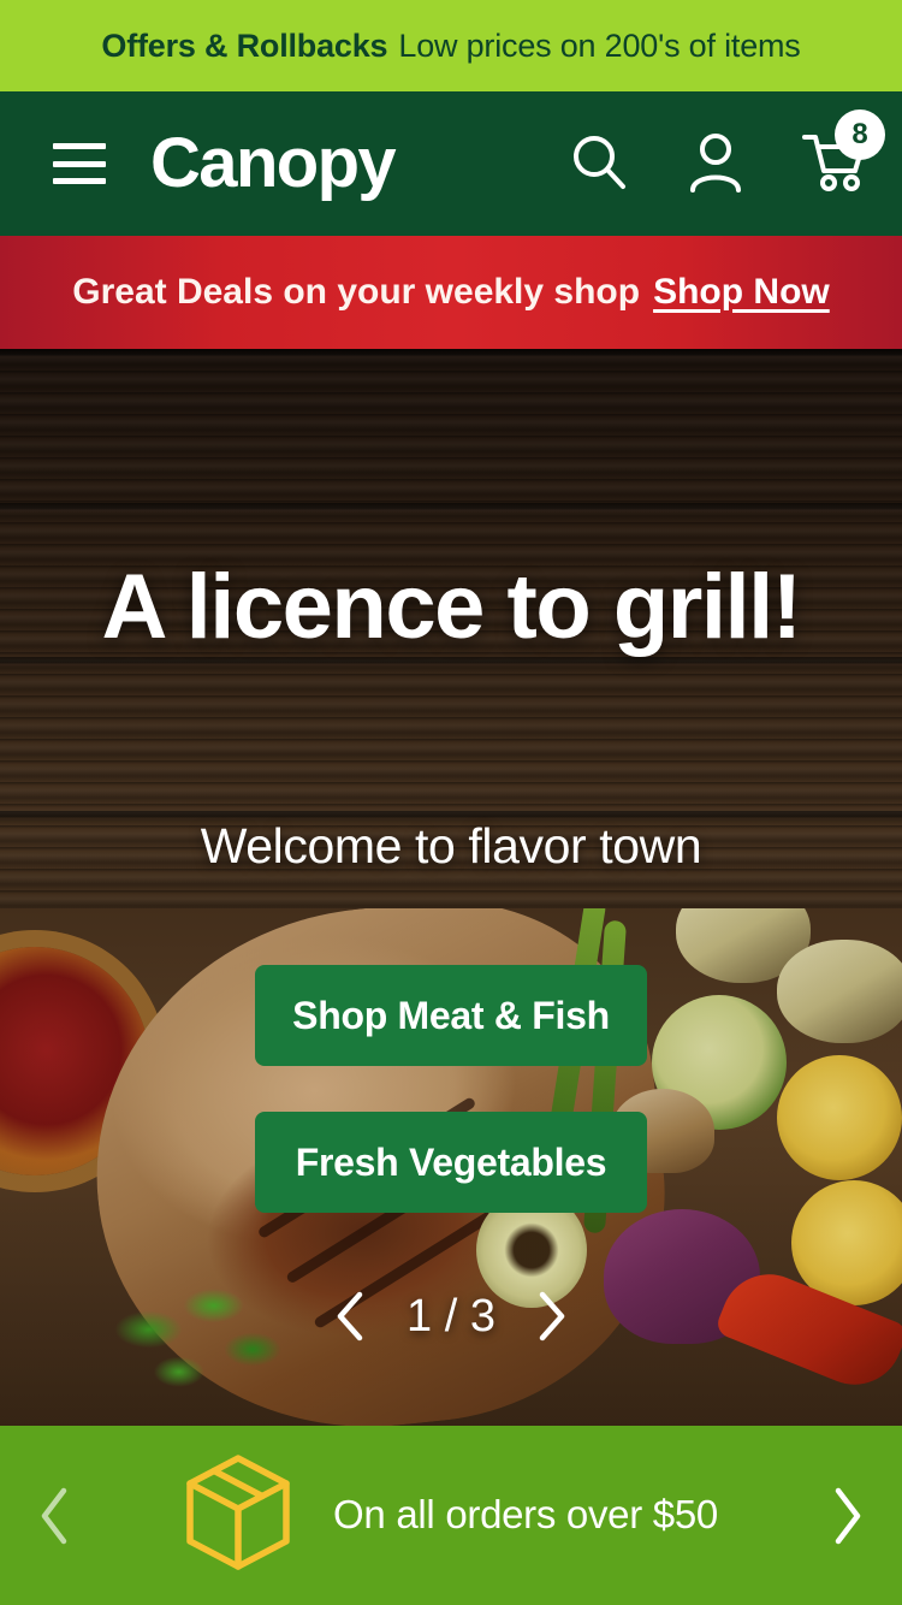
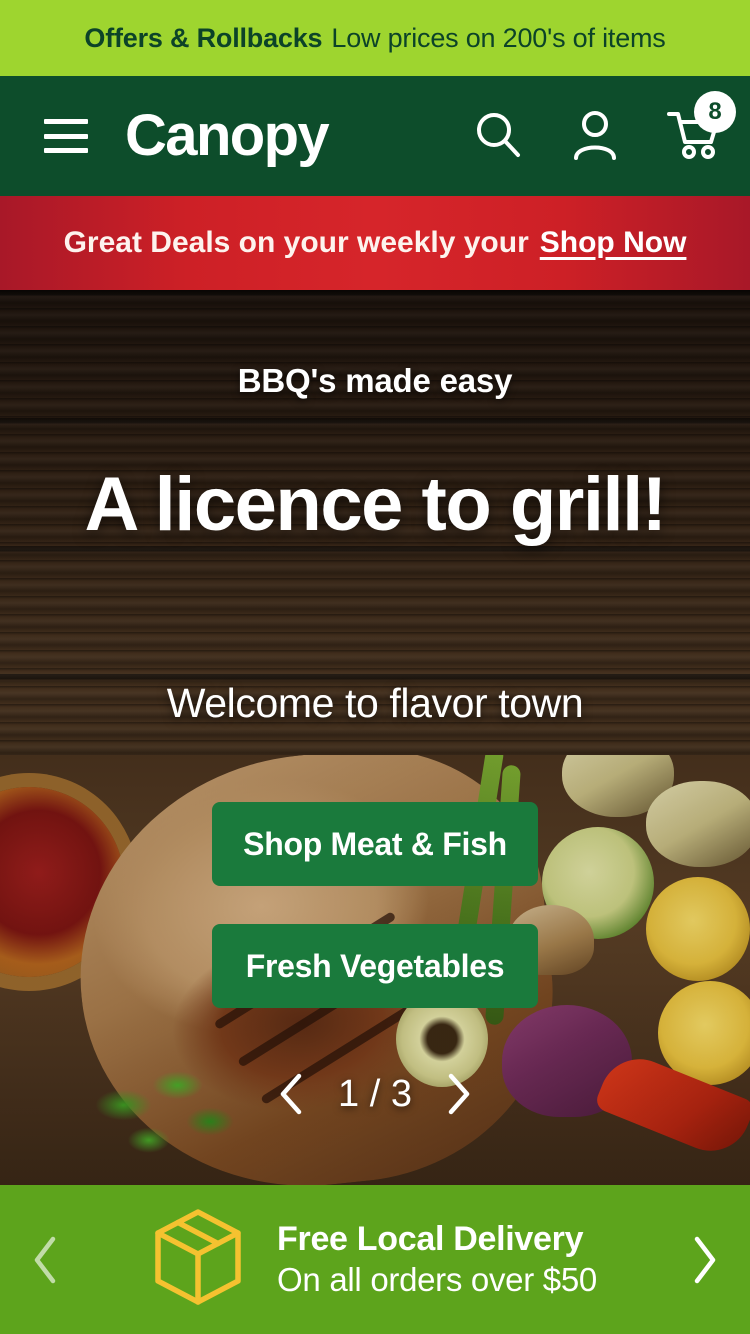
  Offers & Rollbacks
  Low prices on 200's of items
  Canopy
  8
- Great Deals on your weekly shop
+ Great Deals on your weekly your
  Shop Now
+ BBQ's made easy
  A licence to grill!
  Welcome to flavor town
  Shop Meat & Fish
  Fresh Vegetables
  1 / 3
+ Free Local Delivery
  On all orders over $50
